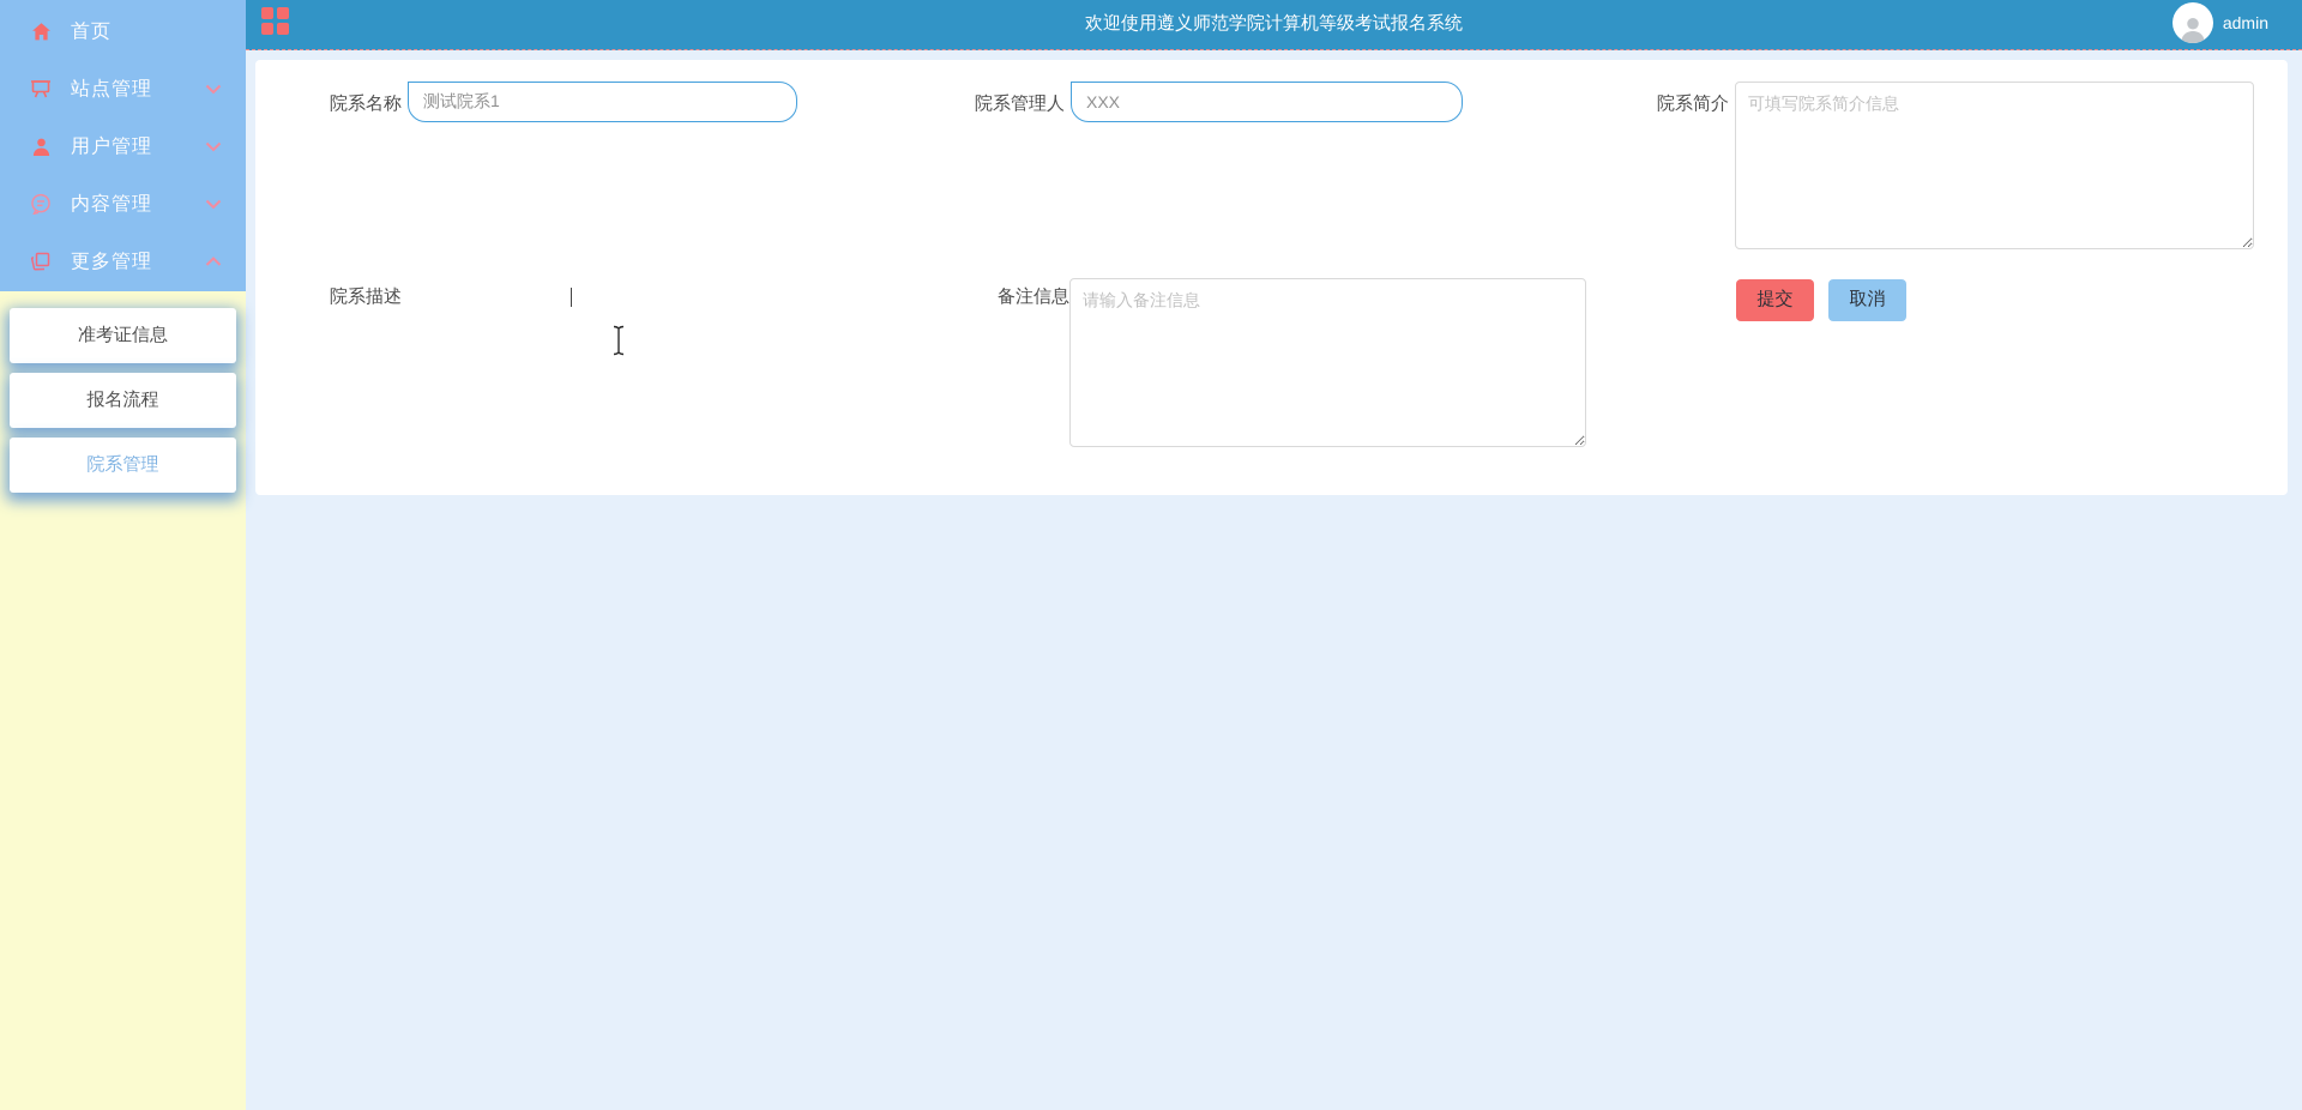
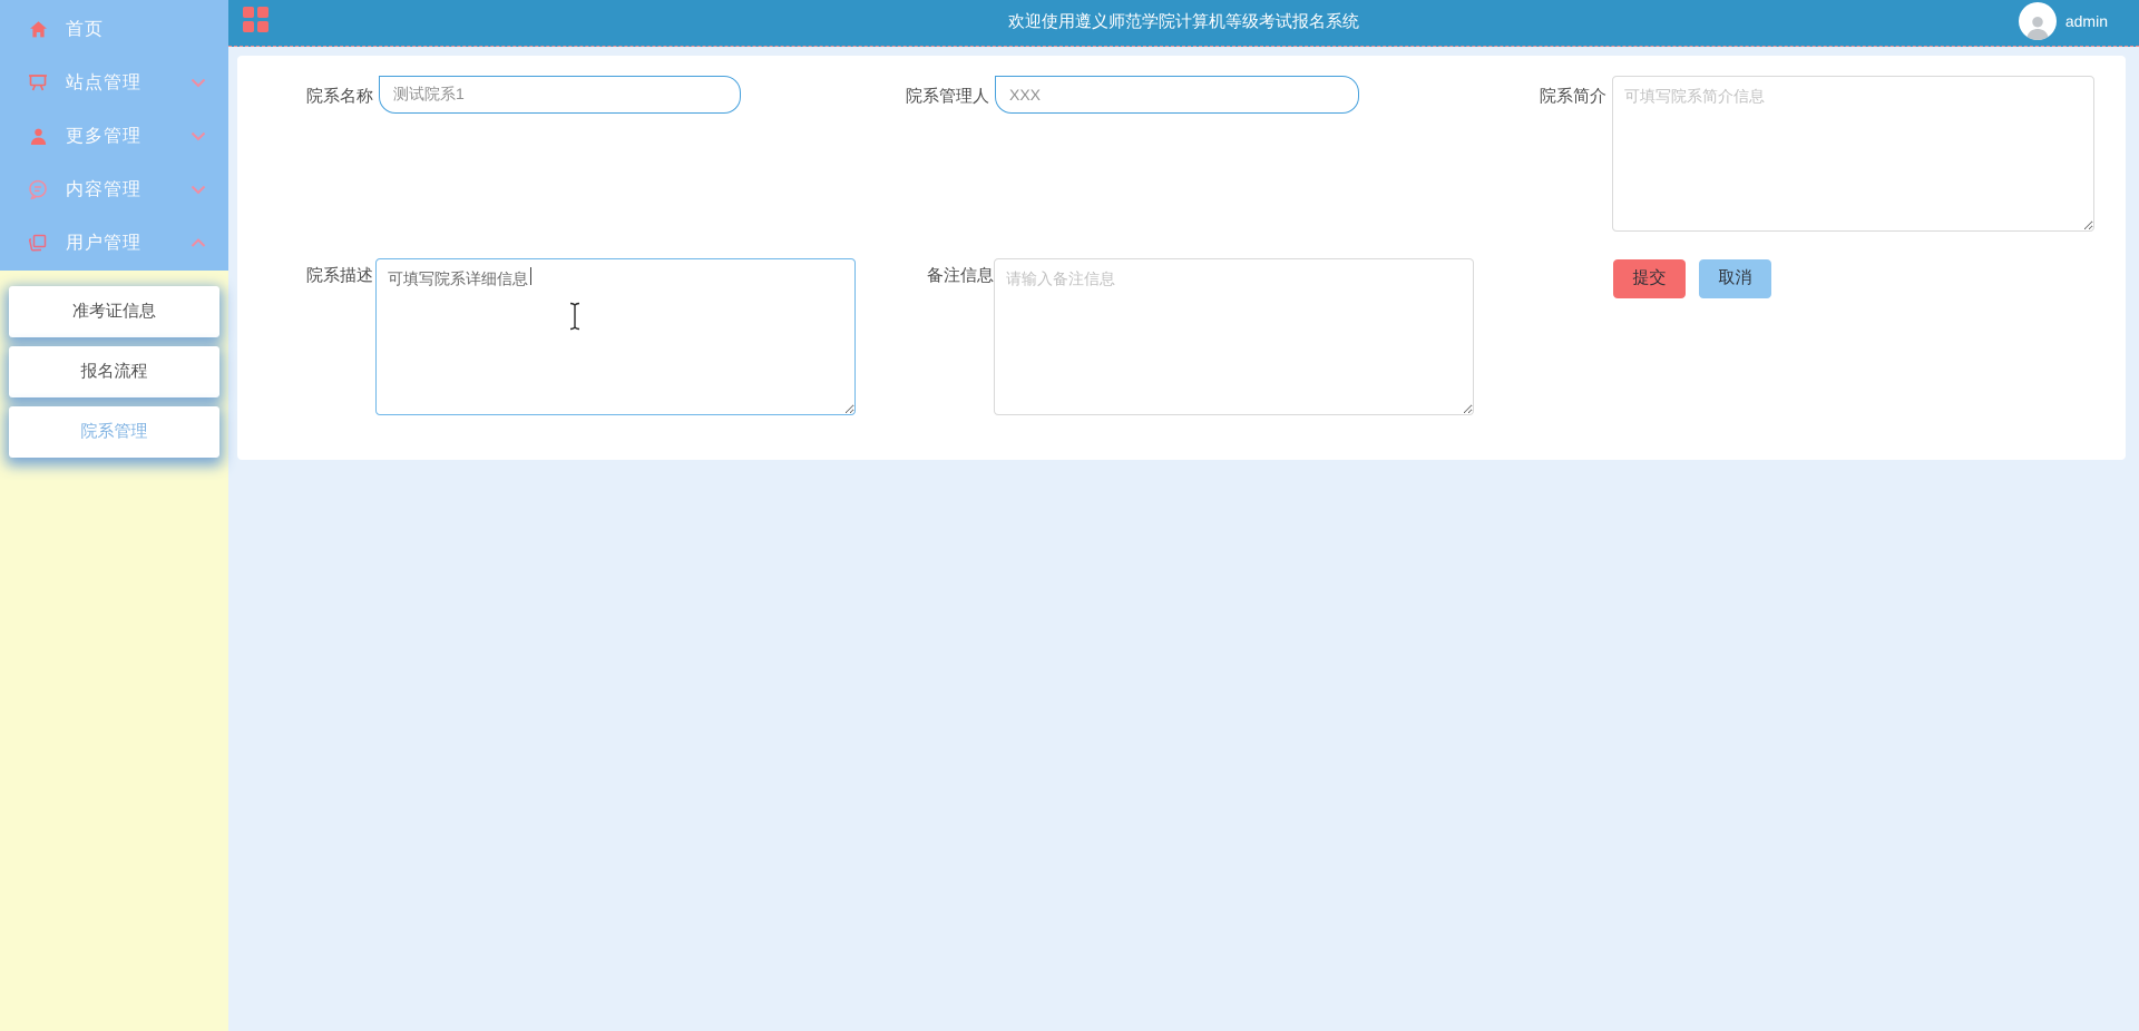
  首页
  站点管理
- 用户管理
+ 更多管理
  内容管理
- 更多管理
+ 用户管理
  准考证信息
  报名流程
  院系管理
  欢迎使用遵义师范学院计算机等级考试报名系统
  admin
  院系名称
  测试院系1
  院系管理人
  XXX
  院系简介
  可填写院系简介信息
  院系描述
+ 可填写院系详细信息
  备注信息
  请输入备注信息
  提交
  取消
